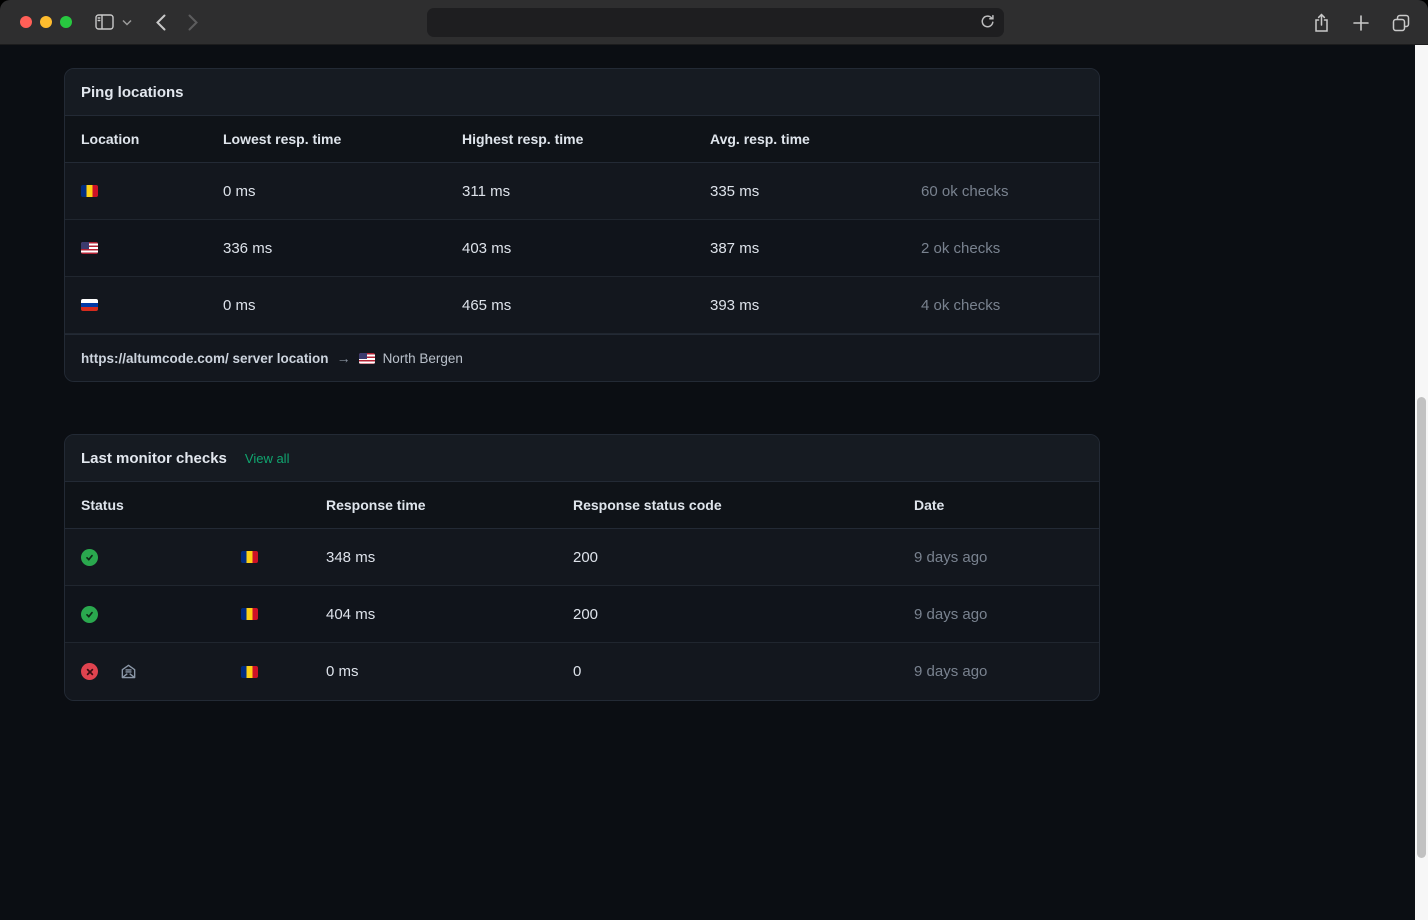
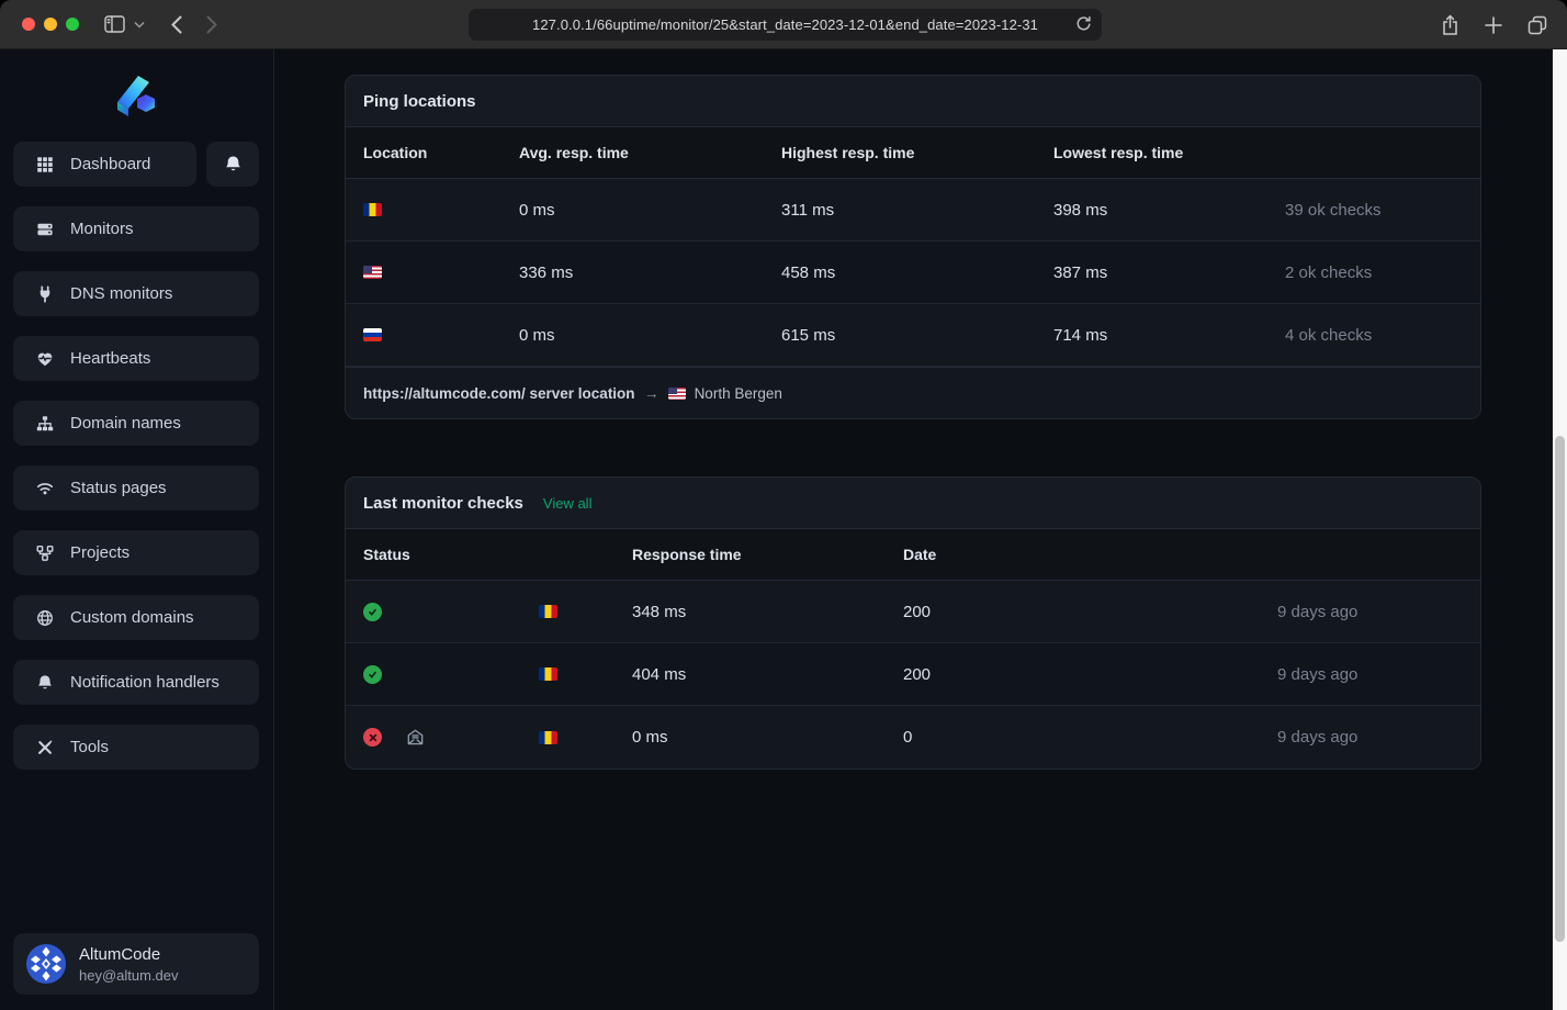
+ 127.0.0.1/66uptime/monitor/25&start_date=2023-12-01&end_date=2023-12-31
+ Dashboard
+ Monitors
+ DNS monitors
+ Heartbeats
+ Domain names
+ Status pages
+ Projects
+ Custom domains
+ Notification handlers
+ Tools
+ AltumCode
+ hey@altum.dev
  Ping locations
  Location
- Lowest resp. time
+ Avg. resp. time
  Highest resp. time
- Avg. resp. time
+ Lowest resp. time
  0 ms
  311 ms
- 335 ms
+ 398 ms
- 60 ok checks
+ 39 ok checks
  336 ms
- 403 ms
+ 458 ms
  387 ms
  2 ok checks
  0 ms
- 465 ms
+ 615 ms
- 393 ms
+ 714 ms
  4 ok checks
  https://altumcode.com/ server location
  →
  North Bergen
  Last monitor checks
  View all
  Status
  Response time
- Response status code
  Date
  348 ms
  200
  9 days ago
  404 ms
  200
  9 days ago
  0 ms
  0
  9 days ago
